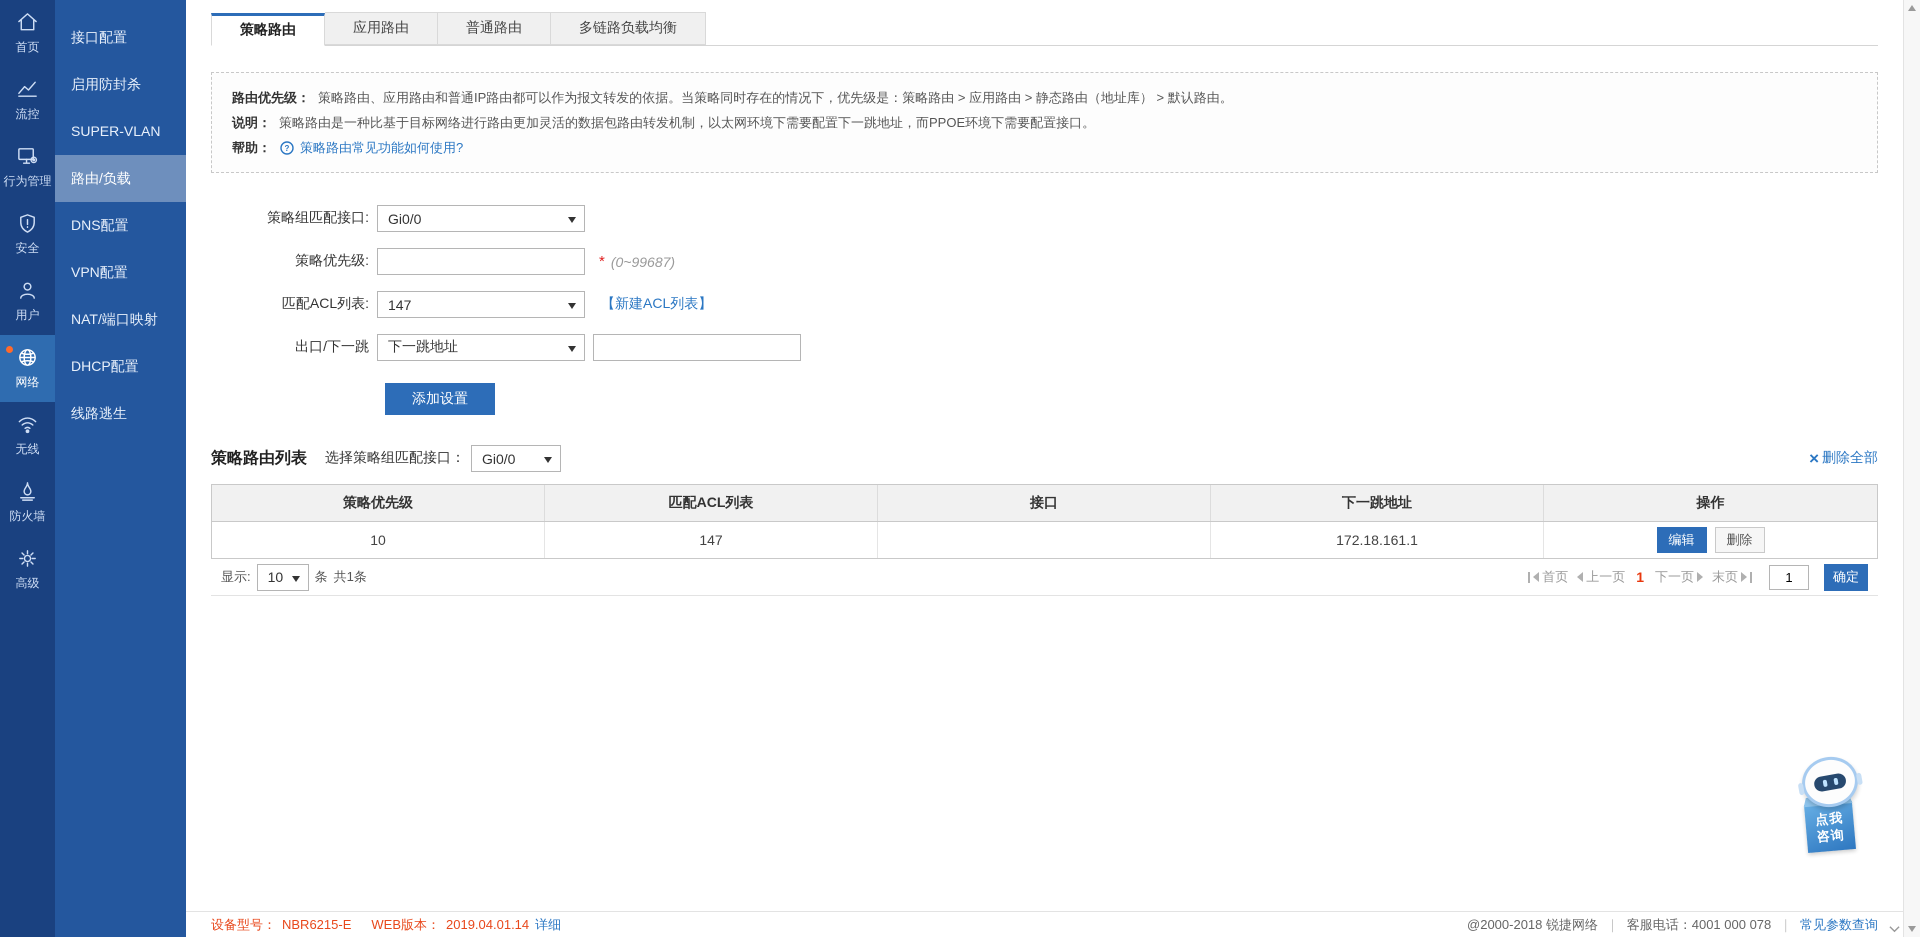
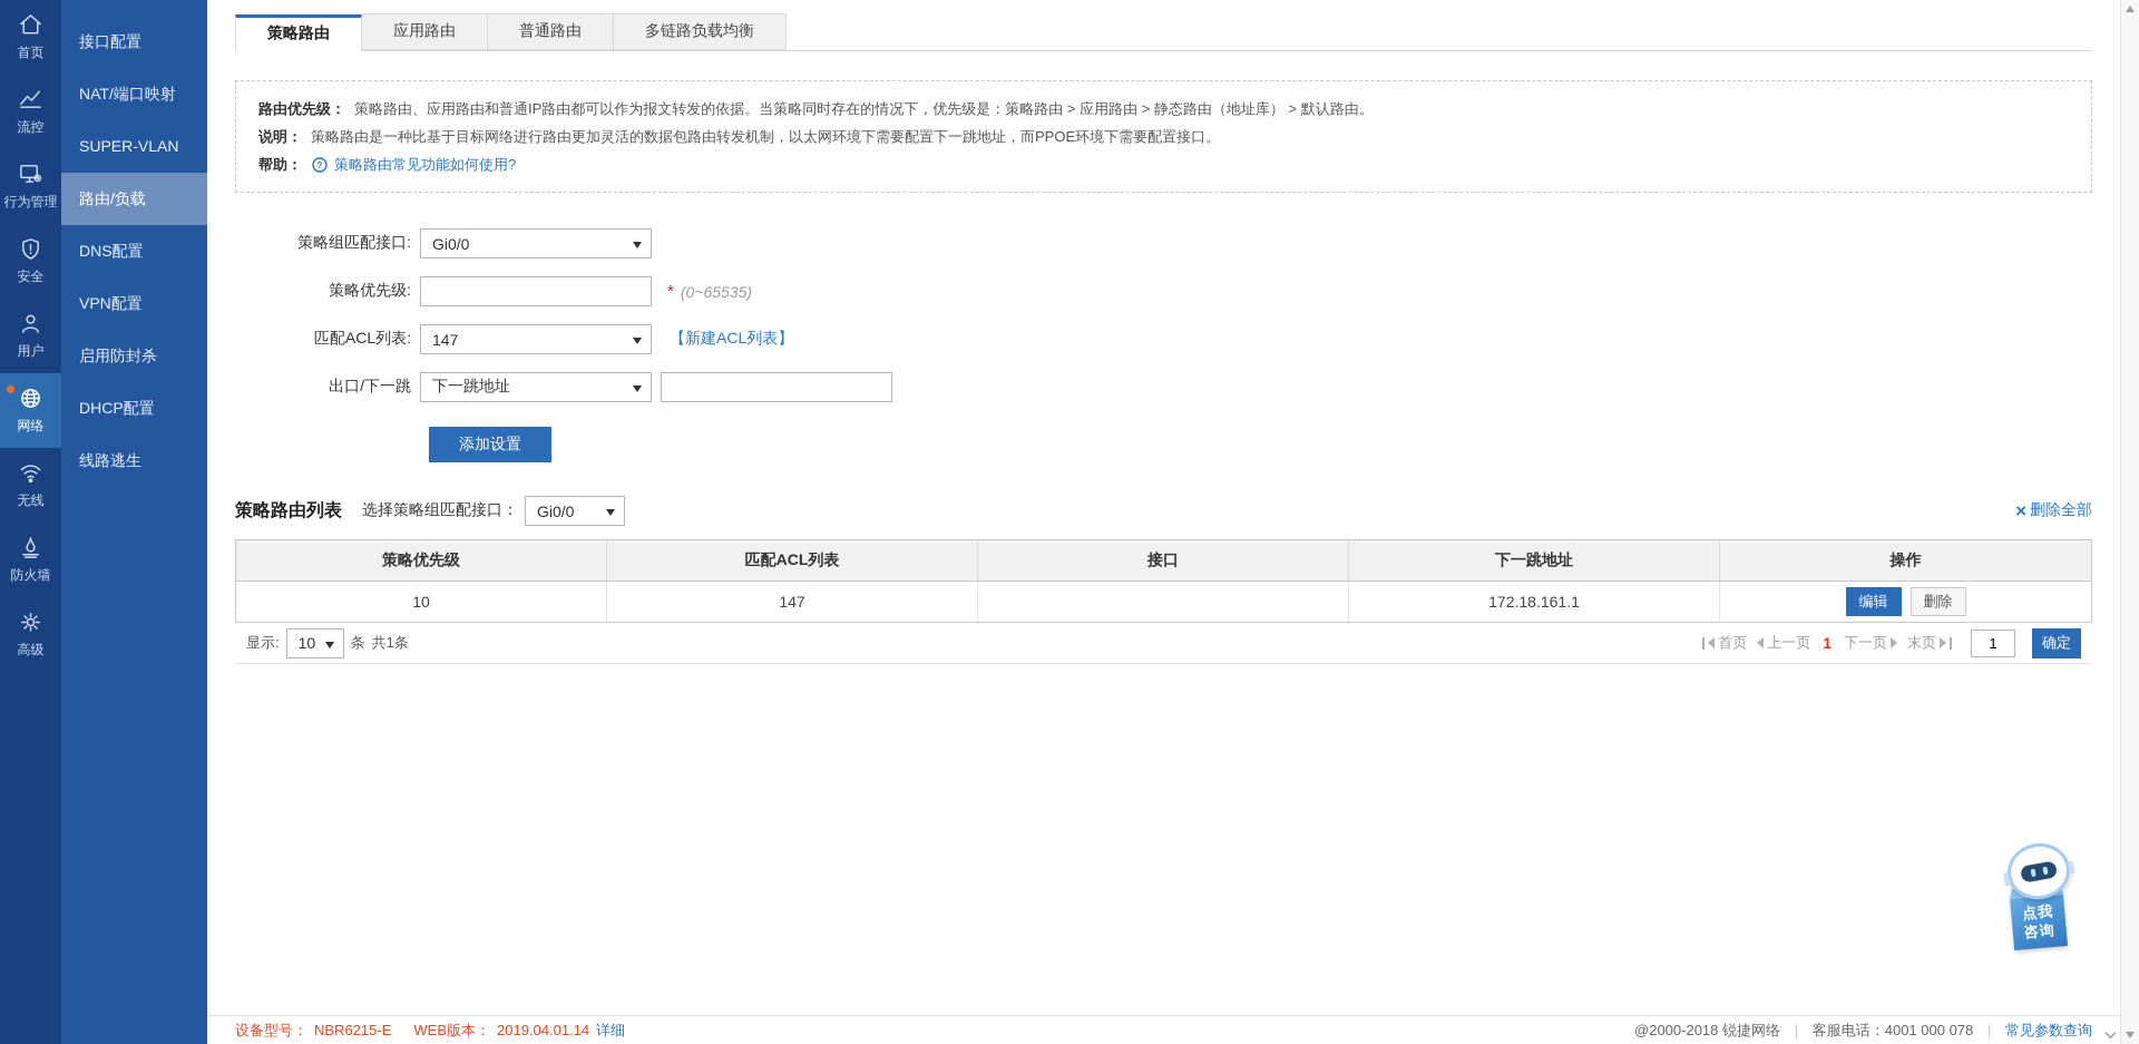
  首页
  流控
  行为管理
  安全
  用户
  网络
  无线
  防火墙
  高级
  接口配置
- 启用防封杀
+ NAT/端口映射
  SUPER-VLAN
  路由/负载
  DNS配置
  VPN配置
- NAT/端口映射
+ 启用防封杀
  DHCP配置
  线路逃生
  策略路由
  应用路由
  普通路由
  多链路负载均衡
  路由优先级：
  策略路由、应用路由和普通IP路由都可以作为报文转发的依据。当策略同时存在的情况下，优先级是：策略路由 > 应用路由 > 静态路由（地址库） > 默认路由。
  说明：
  策略路由是一种比基于目标网络进行路由更加灵活的数据包路由转发机制，以太网环境下需要配置下一跳地址，而PPOE环境下需要配置接口。
  帮助：
  ?
  策略路由常见功能如何使用?
  策略组匹配接口:
  Gi0/0
  策略优先级:
  *
- (0~99687)
+ (0~65535)
  匹配ACL列表:
  147
  【新建ACL列表】
  出口/下一跳
  下一跳地址
  添加设置
  策略路由列表
  选择策略组匹配接口：
  Gi0/0
  ×
  删除全部
  策略优先级
  匹配ACL列表
  接口
  下一跳地址
  操作
  10
  147
  172.18.161.1
  编辑
  删除
  显示:
  10
  条
  共1条
  首页
  上一页
  1
  下一页
  末页
  1
  确定
  设备型号：
  NBR6215-E
  WEB版本：
  2019.04.01.14
  详细
  @2000-2018 锐捷网络
  ｜
  客服电话：4001 000 078
  ｜
  常见参数查询
